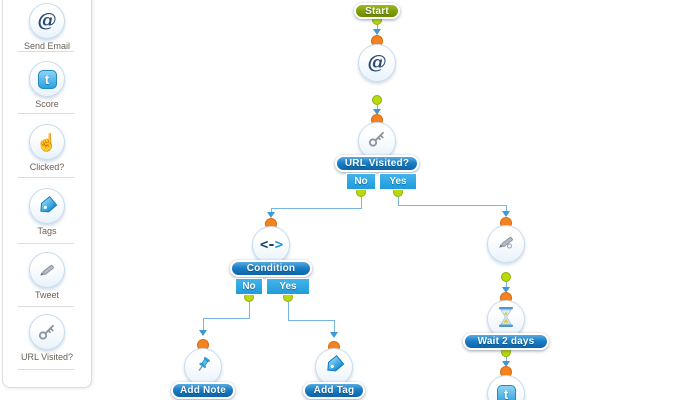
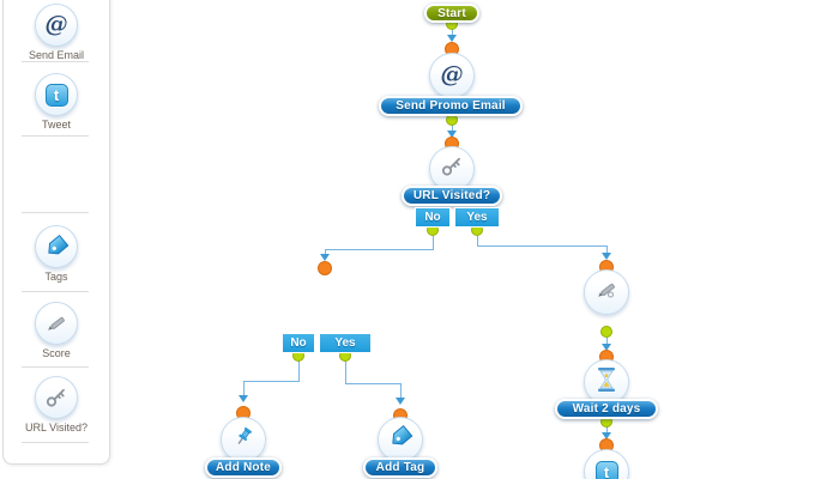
  @
  Send Email
  t
- Score
+ Tweet
- ☝
- Clicked?
  Tags
- Tweet
+ Score
  URL Visited?
  Start
  @
+ Send Promo Email
  URL Visited?
  No
  Yes
- <
- -
- >
- Condition
  No
  Yes
  Add Note
  Add Tag
  Wait 2 days
  t
